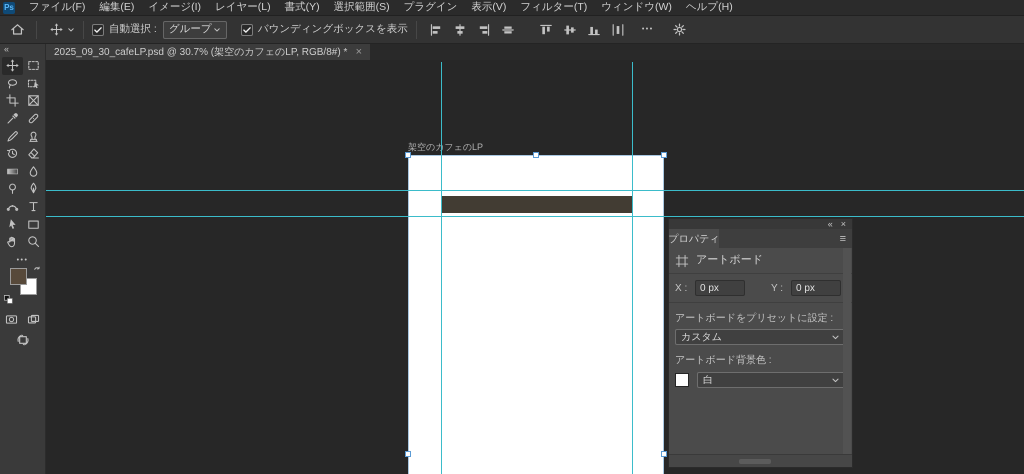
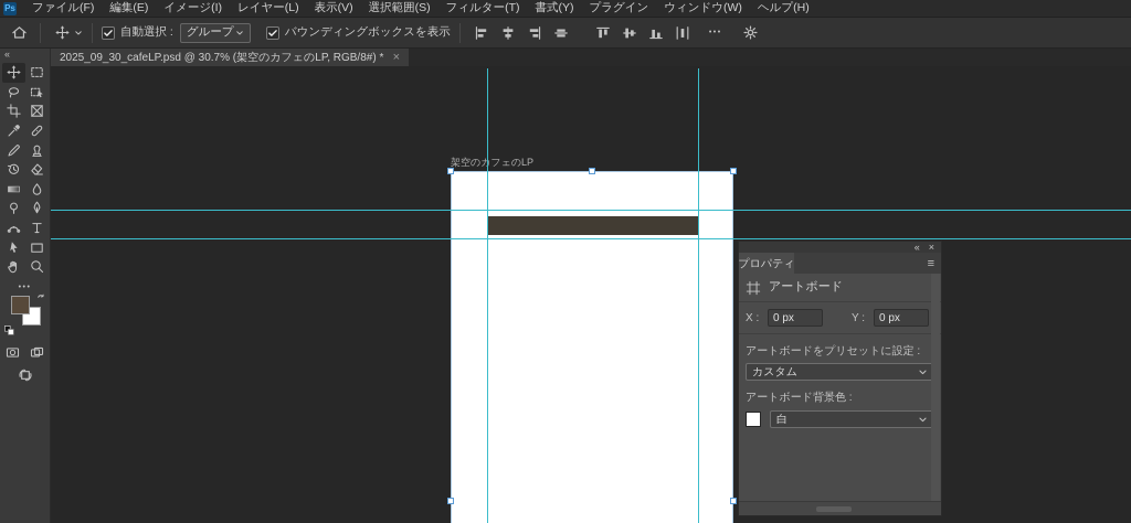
  Ps
  ファイル(F)
  編集(E)
  イメージ(I)
  レイヤー(L)
- 書式(Y)
+ 表示(V)
  選択範囲(S)
- プラグイン
+ フィルター(T)
- 表示(V)
+ 書式(Y)
- フィルター(T)
+ プラグイン
  ウィンドウ(W)
  ヘルプ(H)
  自動選択 :
  グループ
  バウンディングボックスを表示
  2025_09_30_cafeLP.psd @ 30.7% (架空のカフェのLP, RGB/8#) *
  ×
  «
  架空のカフェのLP
  «
  ×
  プロパティ
  ≡
  アートボード
  X :
  0 px
  Y :
  0 px
  アートボードをプリセットに設定 :
  カスタム
  アートボード背景色 :
  白
